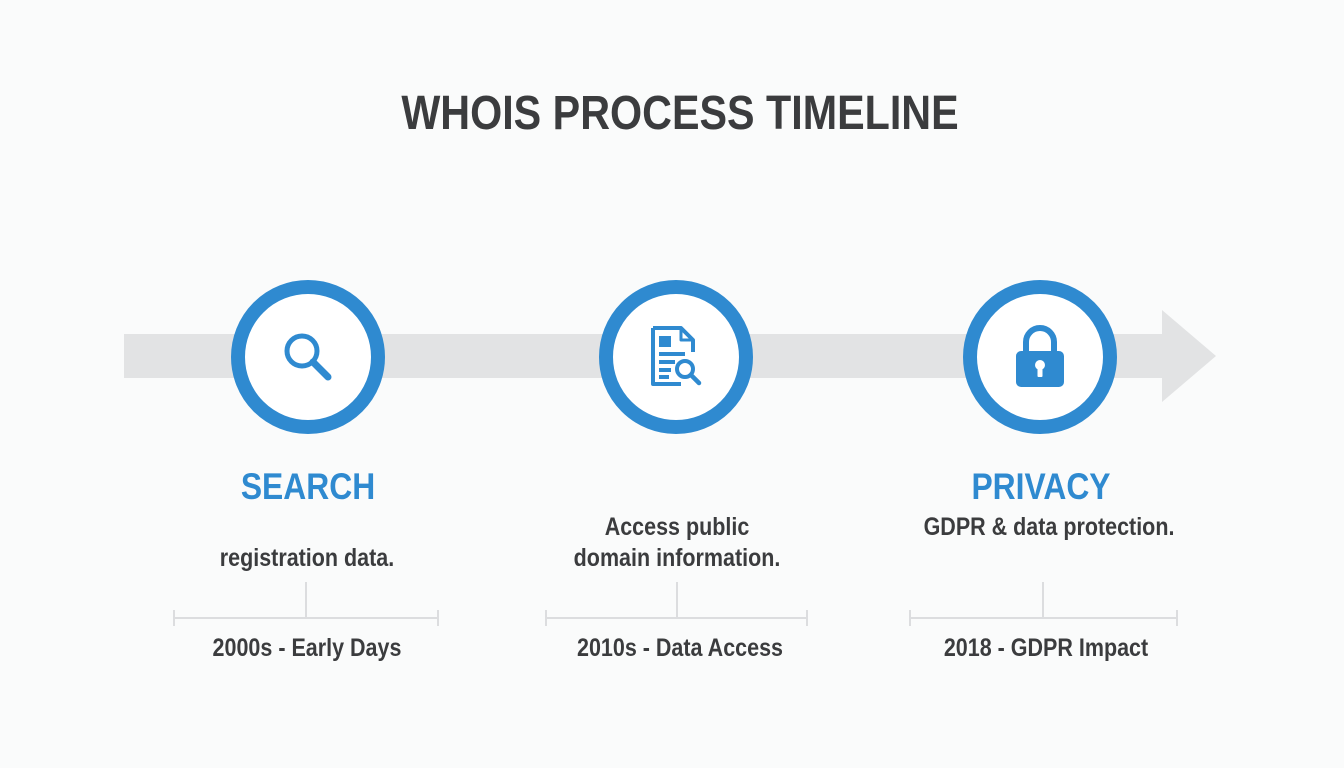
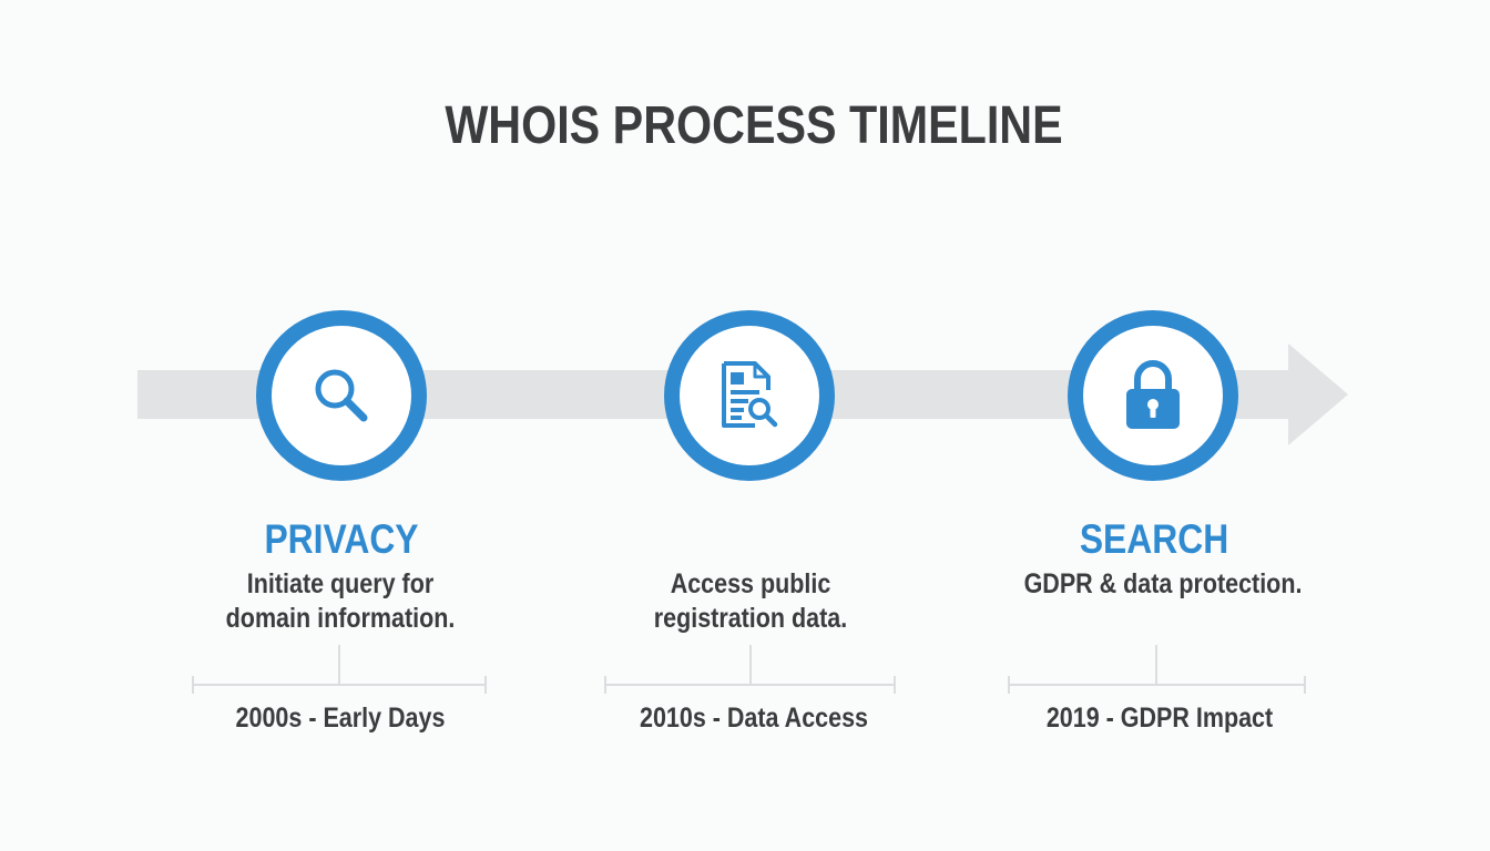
  WHOIS PROCESS TIMELINE
- SEARCH
+ PRIVACY
+ Initiate query for
- registration data.
+ domain information.
  2000s - Early Days
  Access public
- domain information.
+ registration data.
  2010s - Data Access
- PRIVACY
+ SEARCH
  GDPR & data protection.
- 2018 - GDPR Impact
+ 2019 - GDPR Impact
